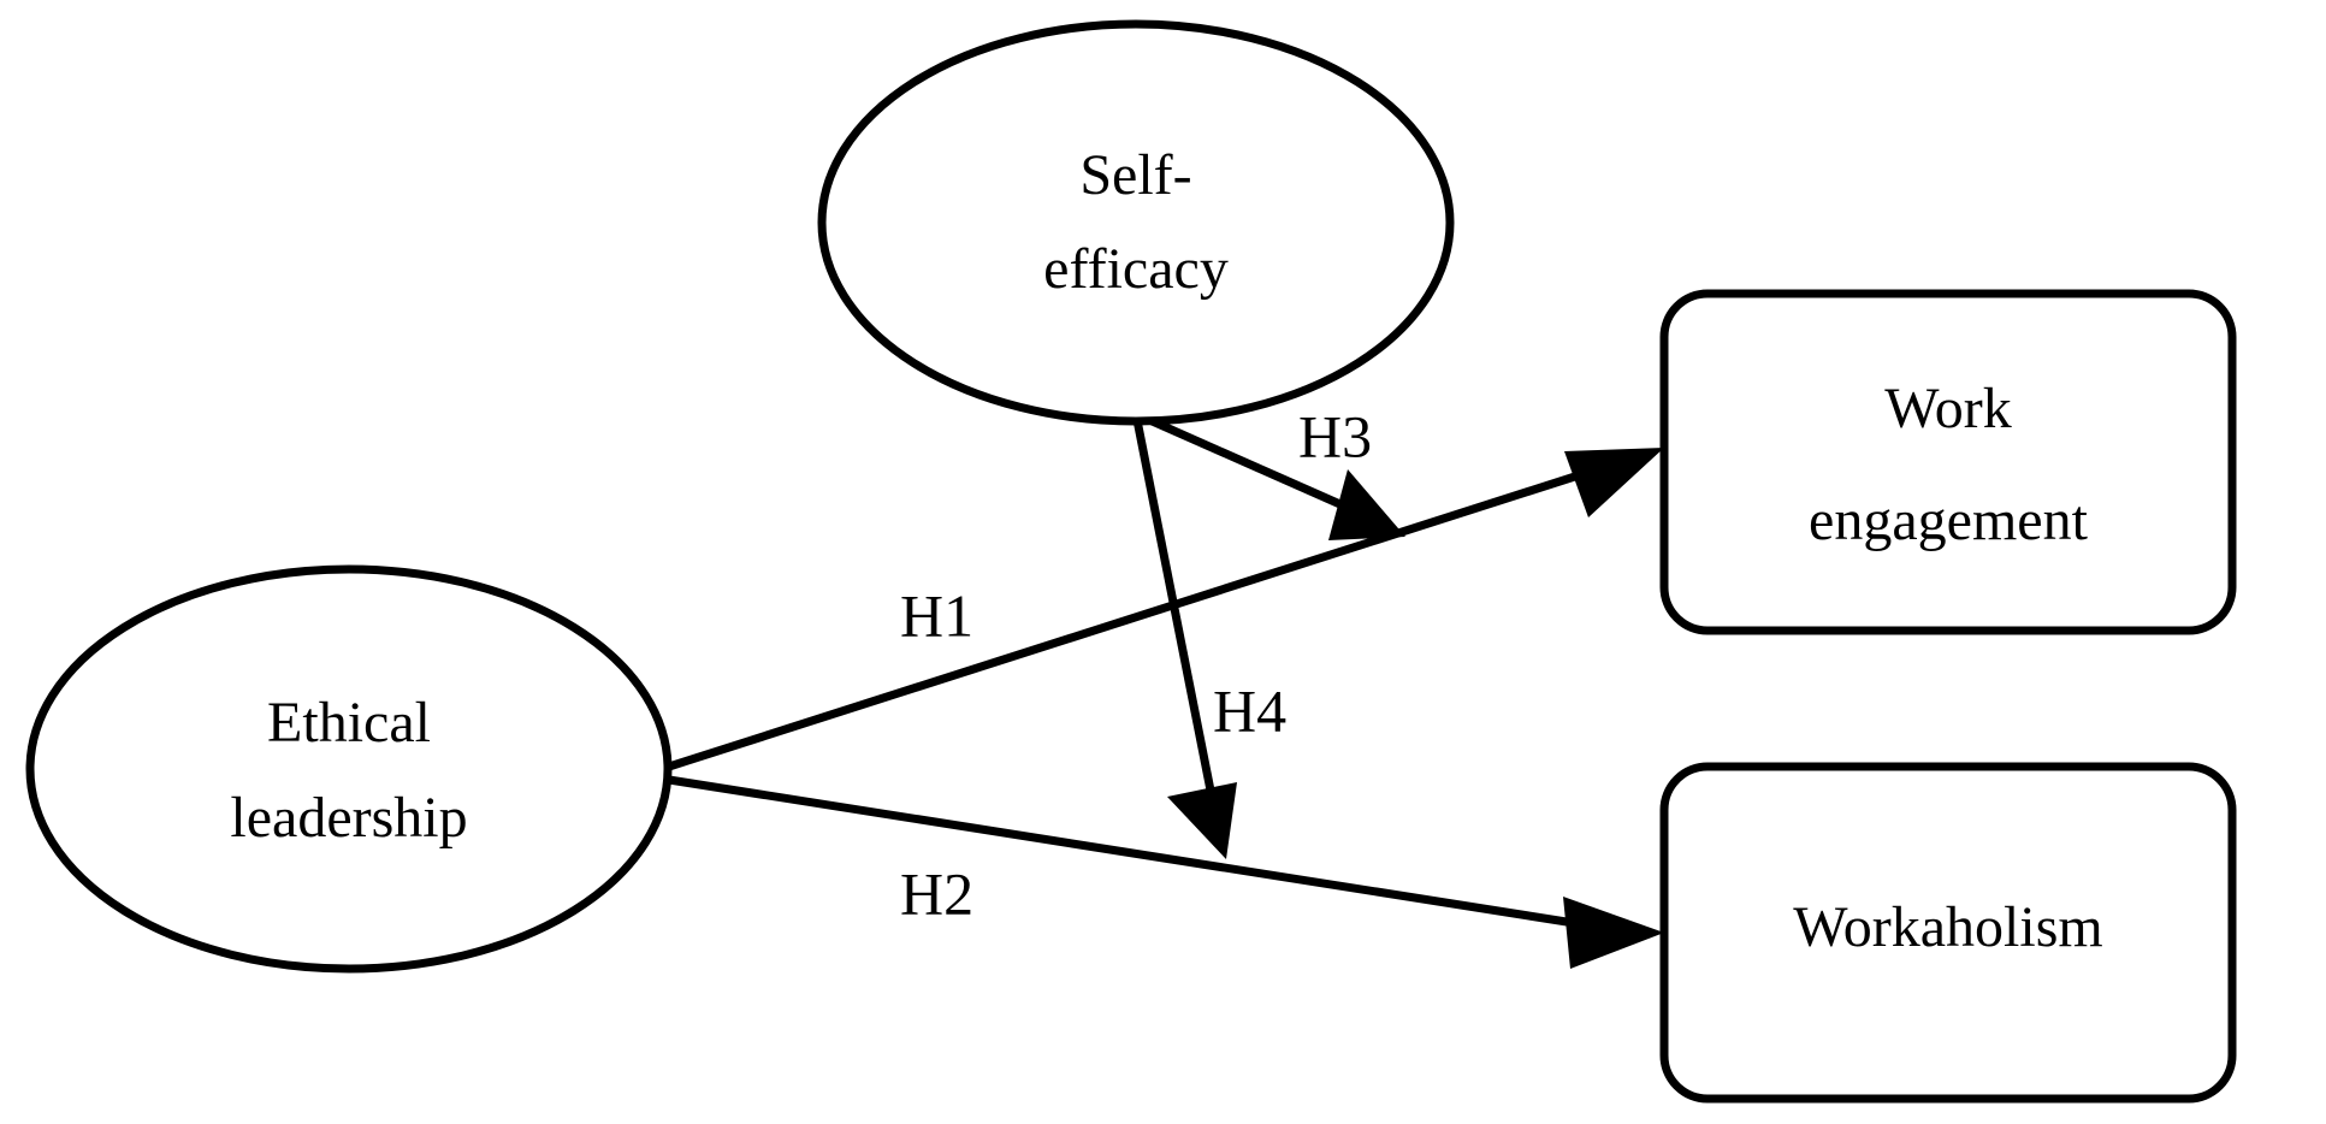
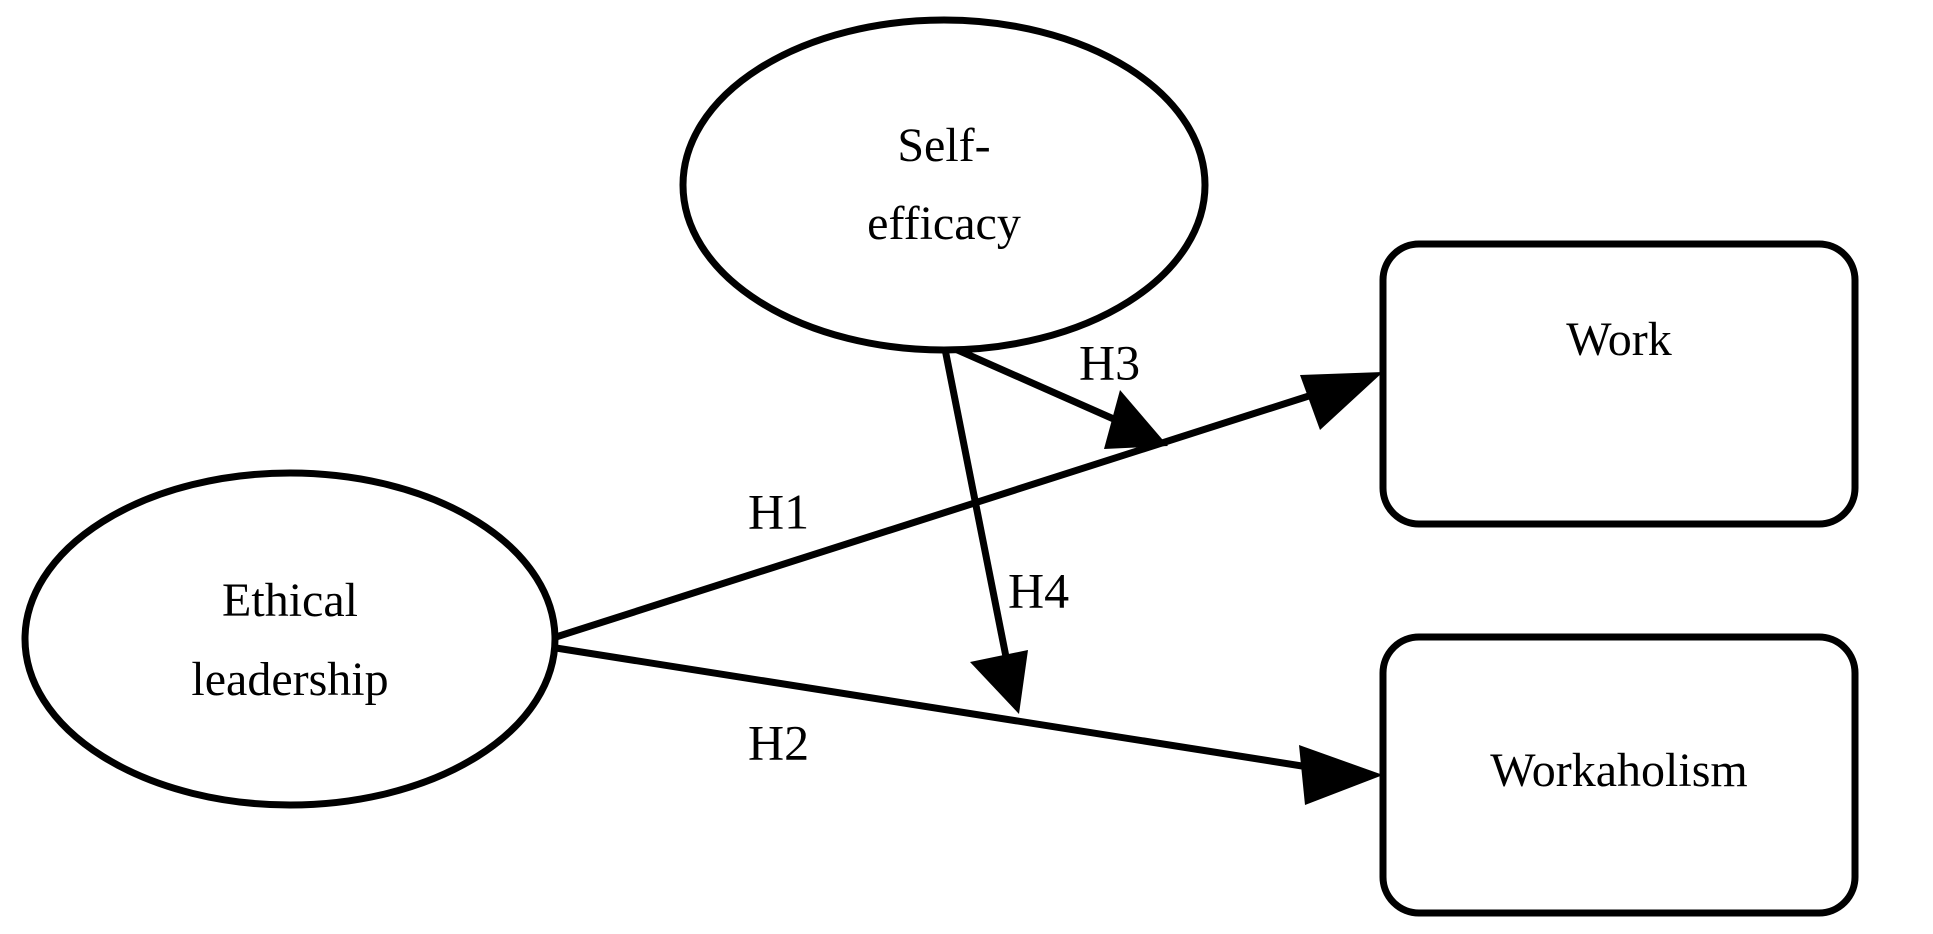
  Self-
  efficacy
  Ethical
  leadership
  Work
- engagement
  Workaholism
  H1
  H2
  H3
  H4
